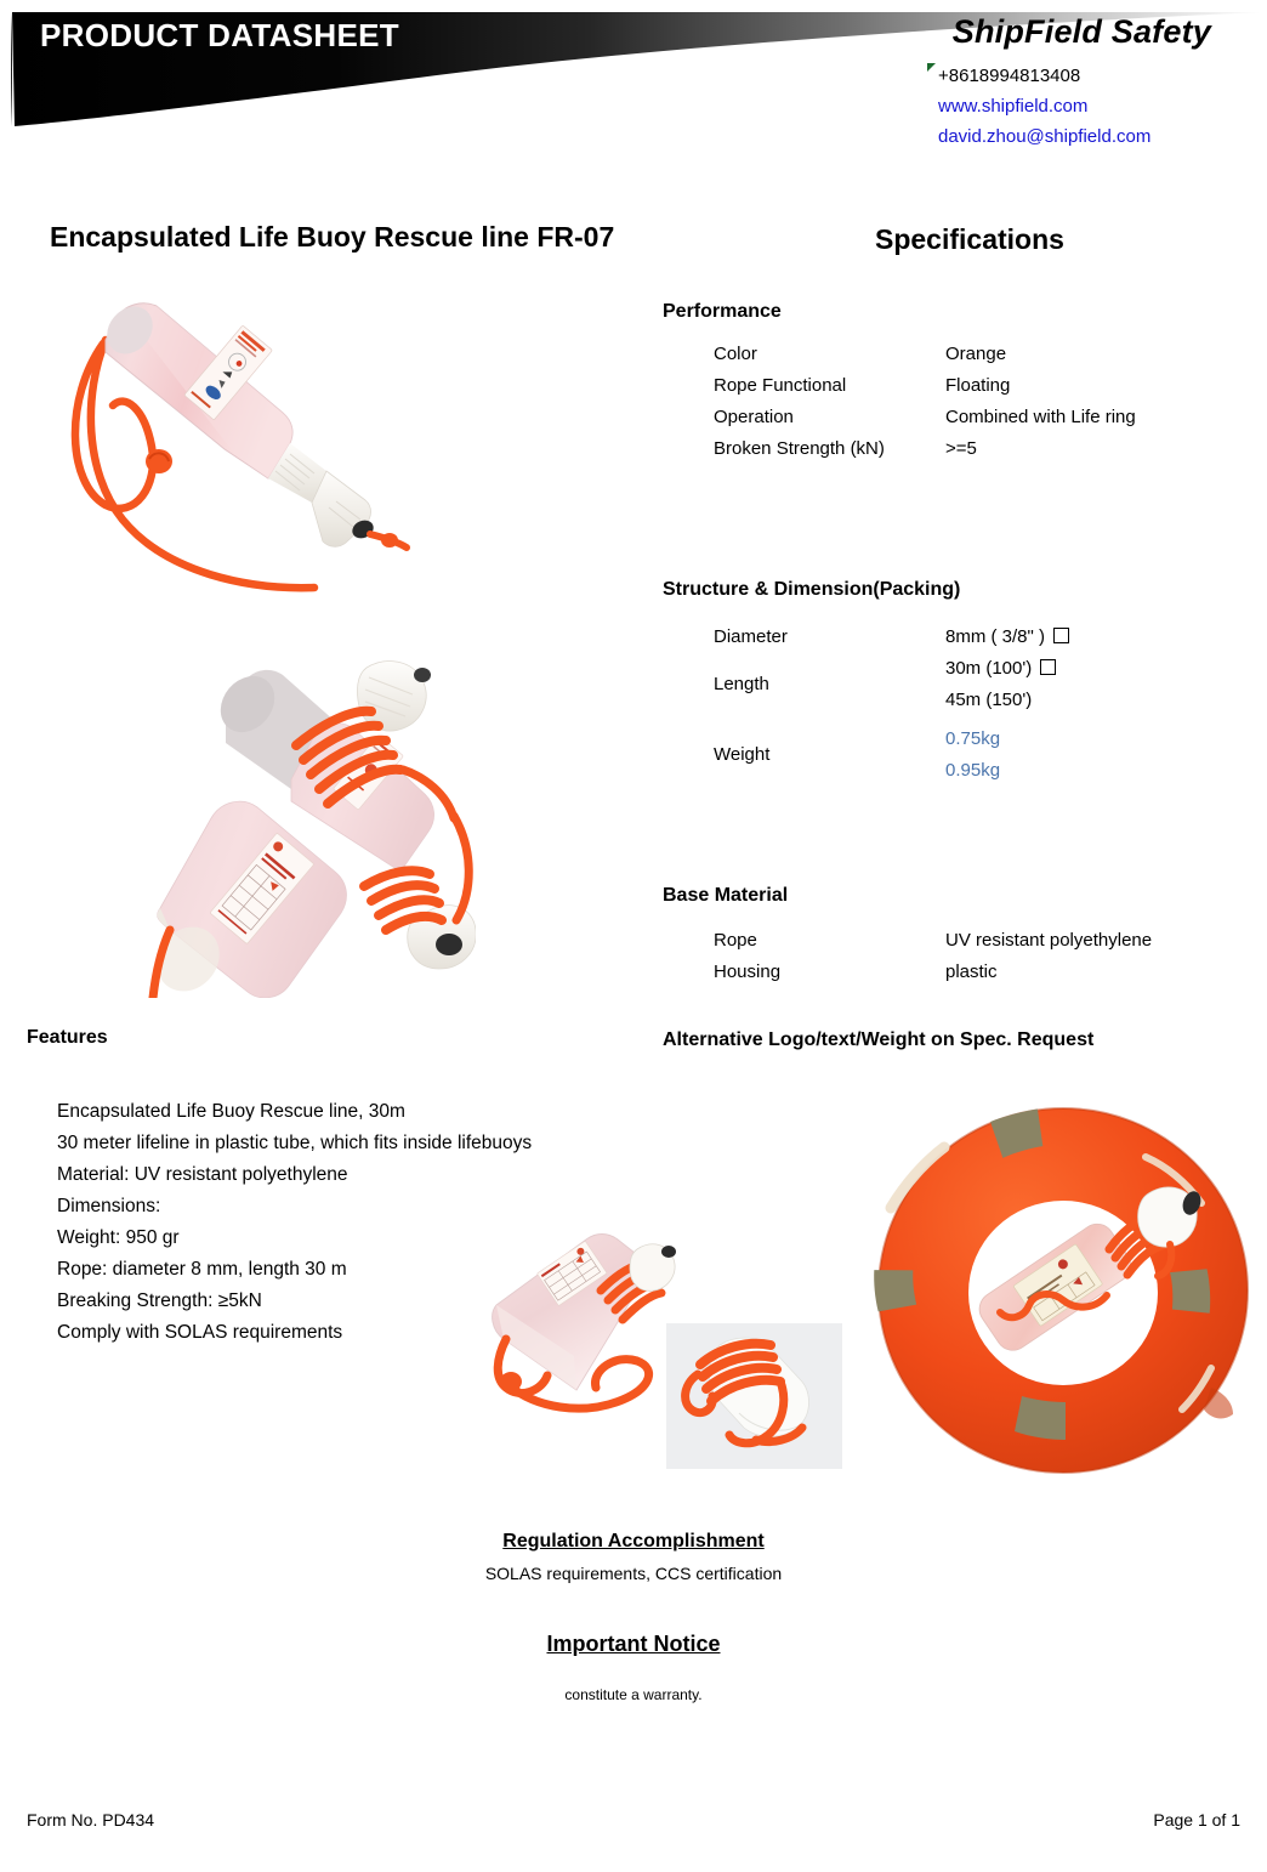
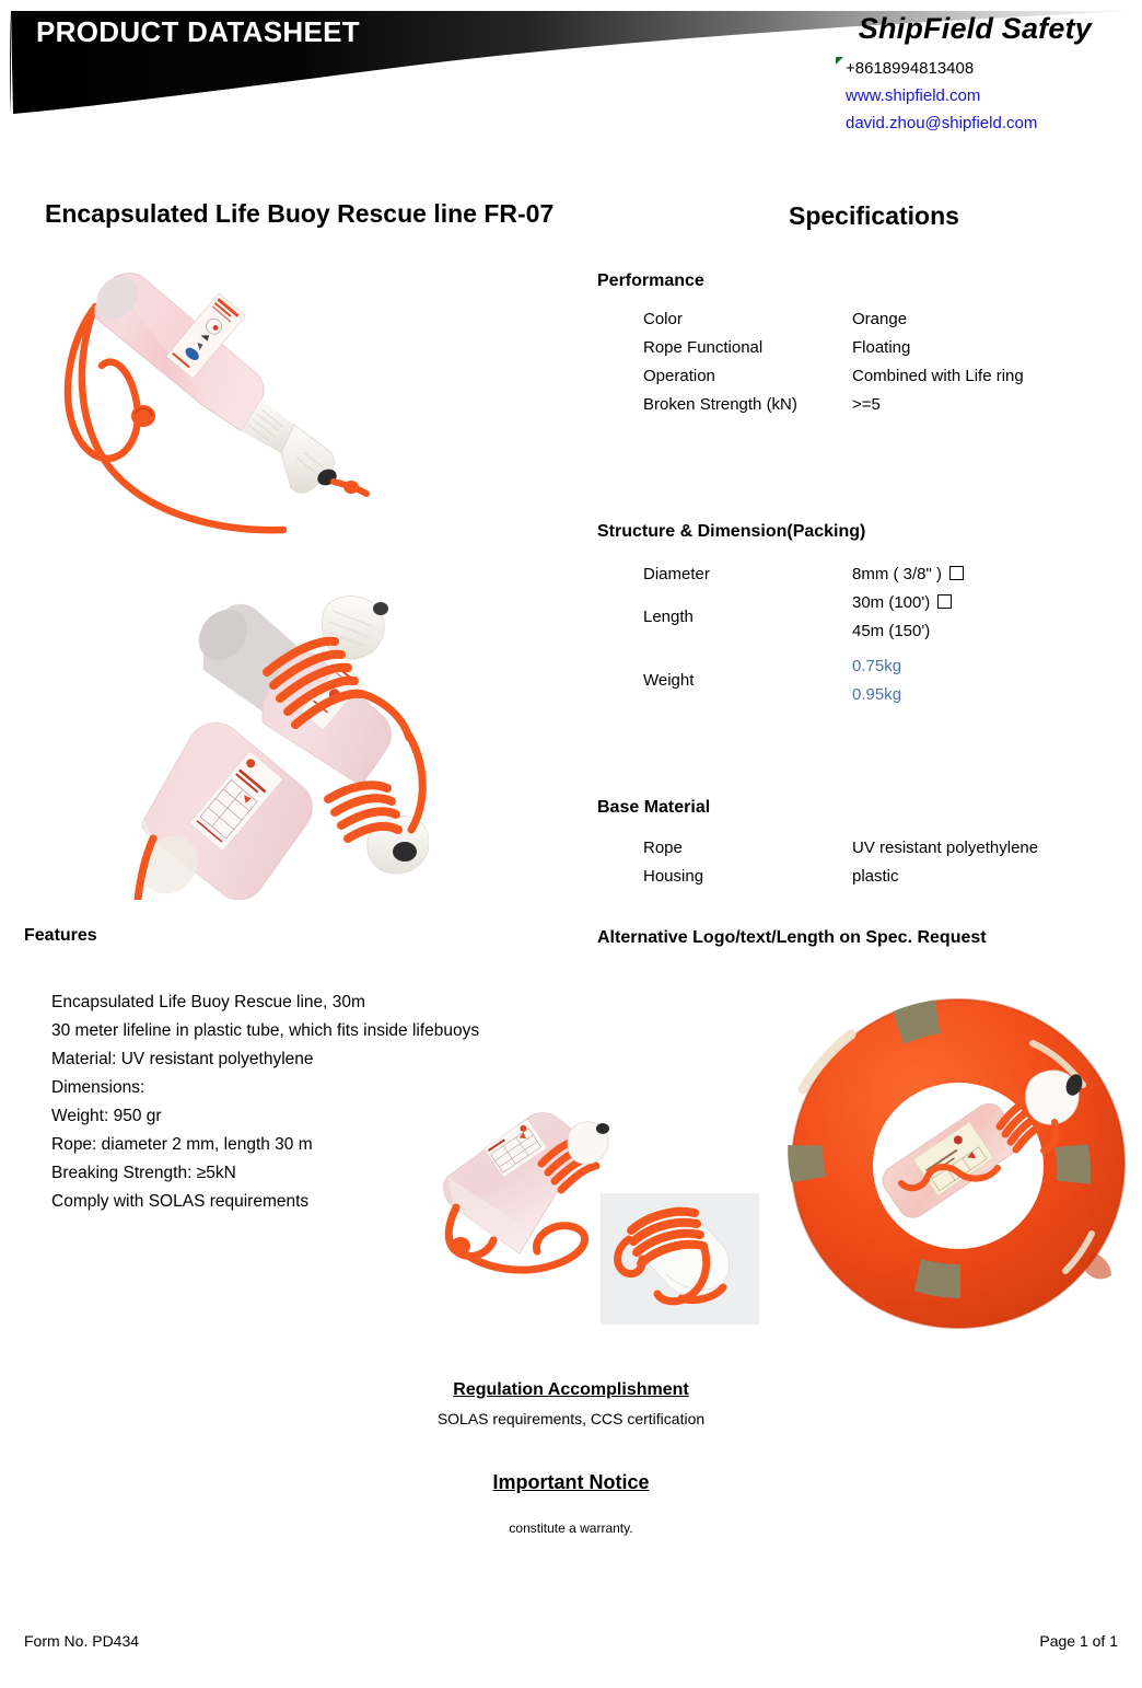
  PRODUCT DATASHEET
  ShipField Safety
  +8618994813408
  www.shipfield.com
  david.zhou@shipfield.com
  Encapsulated Life Buoy Rescue line FR-07
  Specifications
  Performance
  Color
  Orange
  Rope Functional
  Floating
  Operation
  Combined with Life ring
  Broken Strength (kN)
  >=5
  Structure & Dimension(Packing)
  Diameter
  8mm ( 3/8" )
  Length
  30m (100')
  45m (150')
  Weight
  0.75kg
  0.95kg
  Base Material
  Rope
  UV resistant polyethylene
  Housing
  plastic
  Features
  Encapsulated Life Buoy Rescue line, 30m
  30 meter lifeline in plastic tube, which fits inside lifebuoys
  Material: UV resistant polyethylene
  Dimensions:
  Weight: 950 gr
- Rope: diameter 8 mm, length 30 m
+ Rope: diameter 2 mm, length 30 m
  Breaking Strength: ≥5kN
  Comply with SOLAS requirements
- Alternative Logo/text/Weight on Spec. Request
+ Alternative Logo/text/Length on Spec. Request
  Regulation Accomplishment
  SOLAS requirements, CCS certification
  Important Notice
  constitute a warranty.
  Form No. PD434
  Page 1 of 1
